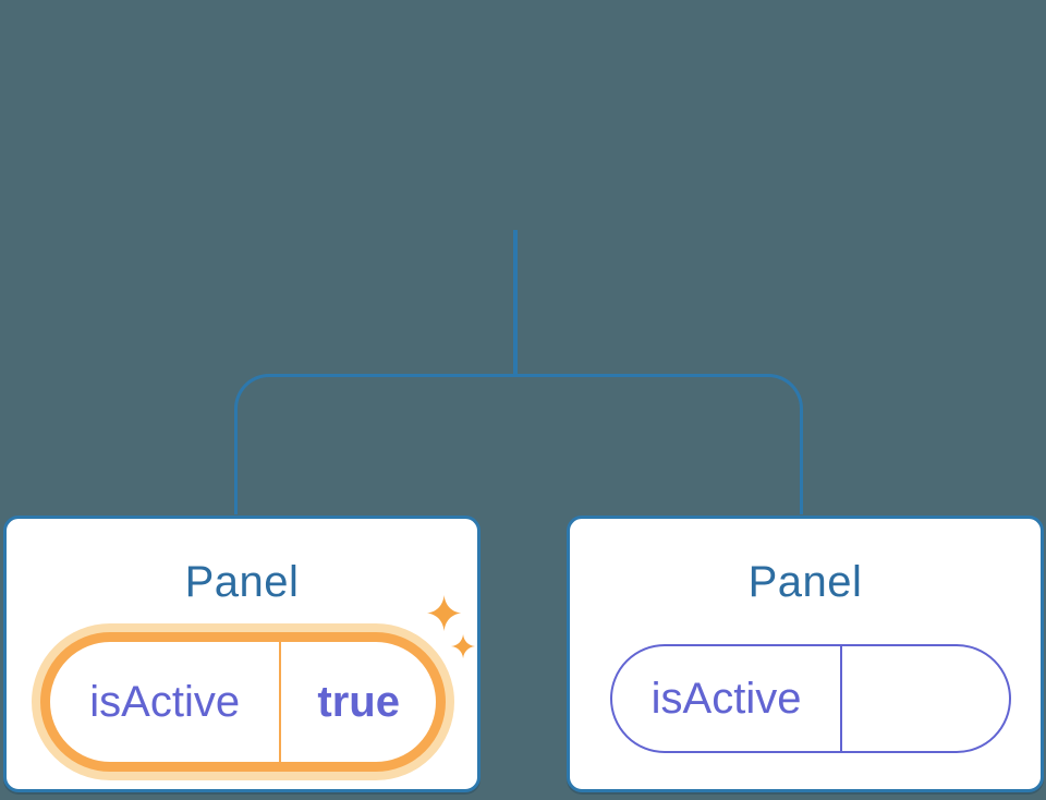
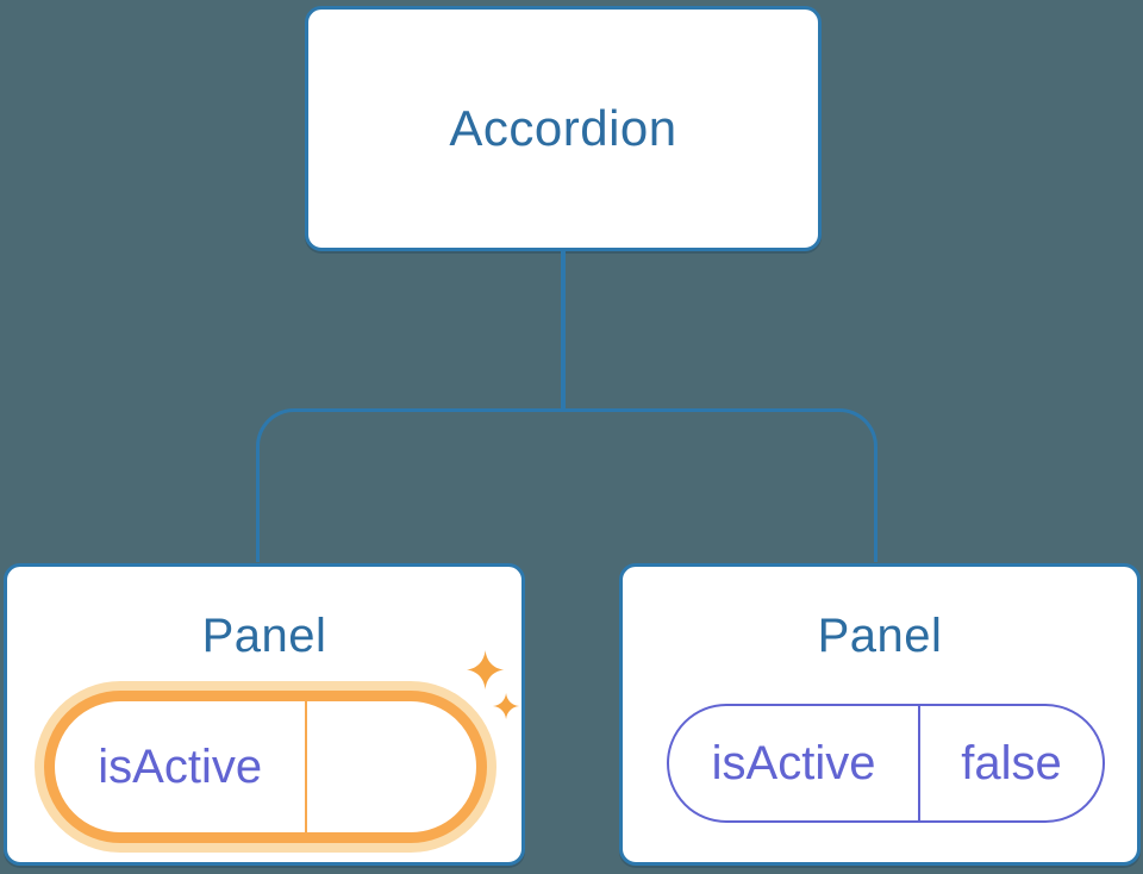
+ Accordion
  Panel
  isActive
- true
  Panel
  isActive
+ false
